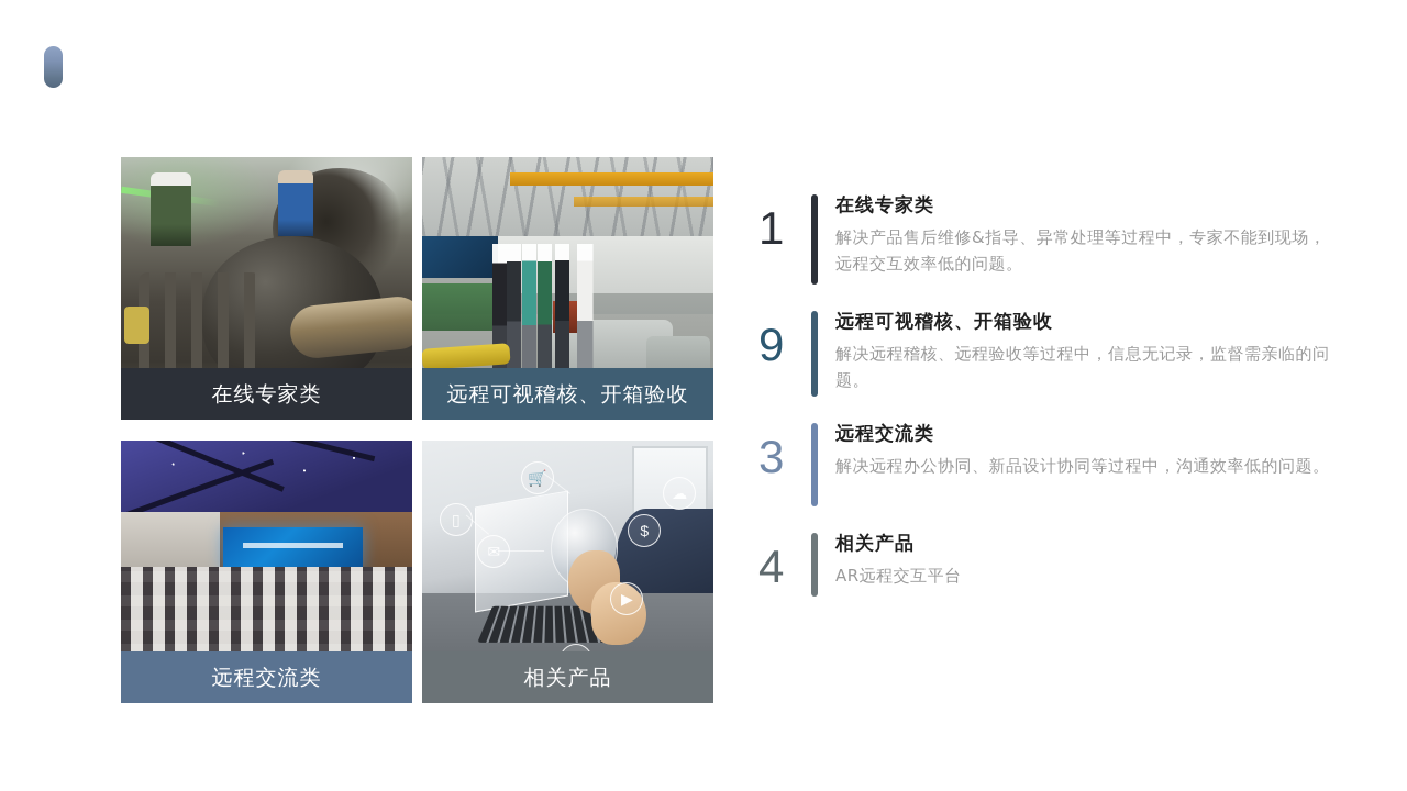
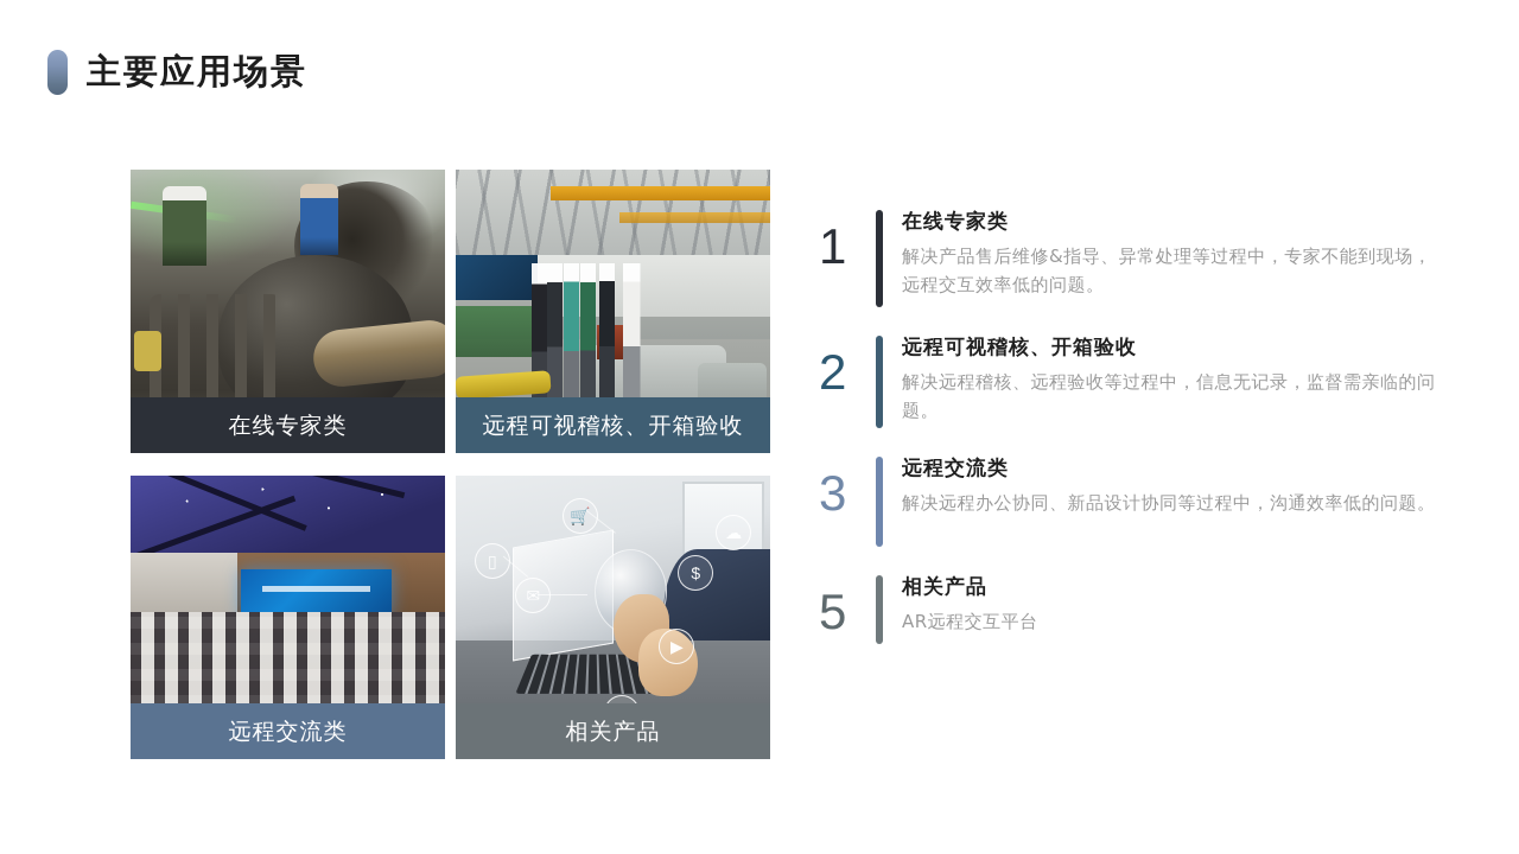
+ 主要应用场景
  在线专家类
  远程可视稽核、开箱验收
  远程交流类
  🛒
  ▯
  ✉
  $
  ▶
  相关产品
  1
  在线专家类
  解决产品售后维修&指导、异常处理等过程中，专家不能到现场，远程交互效率低的问题。
- 9
+ 2
  远程可视稽核、开箱验收
  解决远程稽核、远程验收等过程中，信息无记录，监督需亲临的问题。
  3
  远程交流类
  解决远程办公协同、新品设计协同等过程中，沟通效率低的问题。
- 4
+ 5
  相关产品
  AR远程交互平台
